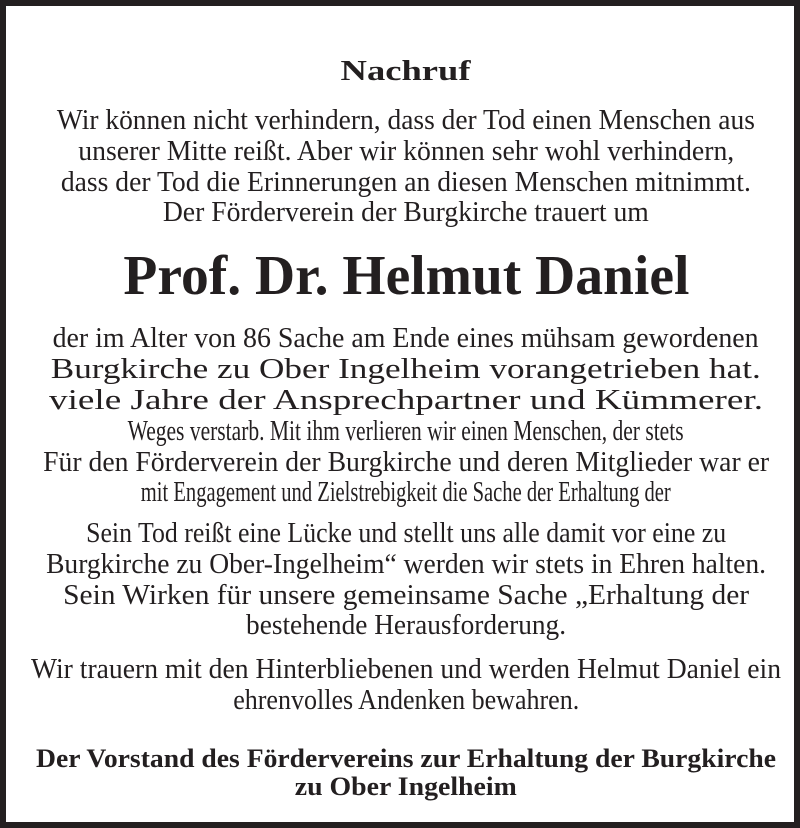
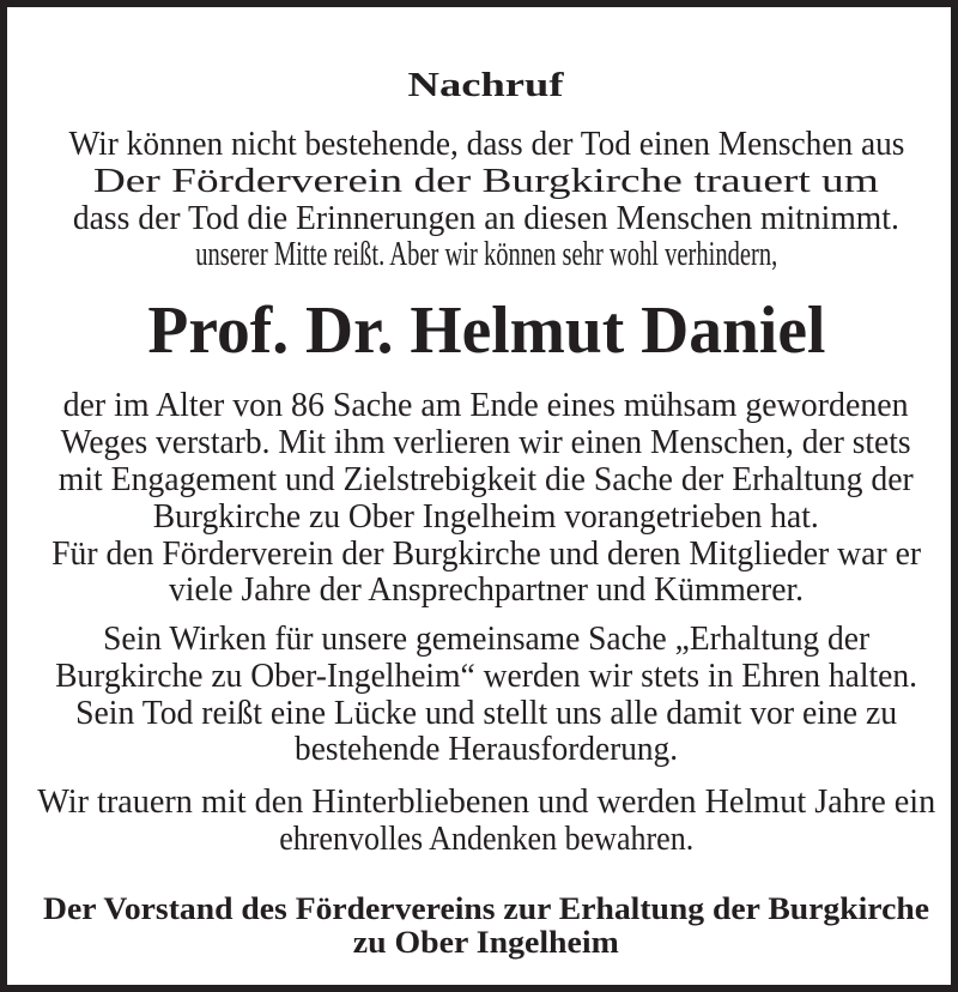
  Nachruf
- Wir können nicht verhindern, dass der Tod einen Menschen aus
+ Wir können nicht bestehende, dass der Tod einen Menschen aus
- unserer Mitte reißt. Aber wir können sehr wohl verhindern,
+ Der Förderverein der Burgkirche trauert um
  dass der Tod die Erinnerungen an diesen Menschen mitnimmt.
- Der Förderverein der Burgkirche trauert um
+ unserer Mitte reißt. Aber wir können sehr wohl verhindern,
  Prof. Dr. Helmut Daniel
  der im Alter von 86 Sache am Ende eines mühsam gewordenen
- Burgkirche zu Ober Ingelheim vorangetrieben hat.
+ Weges verstarb. Mit ihm verlieren wir einen Menschen, der stets
- viele Jahre der Ansprechpartner und Kümmerer.
+ mit Engagement und Zielstrebigkeit die Sache der Erhaltung der
- Weges verstarb. Mit ihm verlieren wir einen Menschen, der stets
+ Burgkirche zu Ober Ingelheim vorangetrieben hat.
  Für den Förderverein der Burgkirche und deren Mitglieder war er
- mit Engagement und Zielstrebigkeit die Sache der Erhaltung der
+ viele Jahre der Ansprechpartner und Kümmerer.
- Sein Tod reißt eine Lücke und stellt uns alle damit vor eine zu
+ Sein Wirken für unsere gemeinsame Sache „Erhaltung der
  Burgkirche zu Ober-Ingelheim“ werden wir stets in Ehren halten.
- Sein Wirken für unsere gemeinsame Sache „Erhaltung der
+ Sein Tod reißt eine Lücke und stellt uns alle damit vor eine zu
  bestehende Herausforderung.
- Wir trauern mit den Hinterbliebenen und werden Helmut Daniel ein
+ Wir trauern mit den Hinterbliebenen und werden Helmut Jahre ein
  ehrenvolles Andenken bewahren.
  Der Vorstand des Fördervereins zur Erhaltung der Burgkirche
  zu Ober Ingelheim
